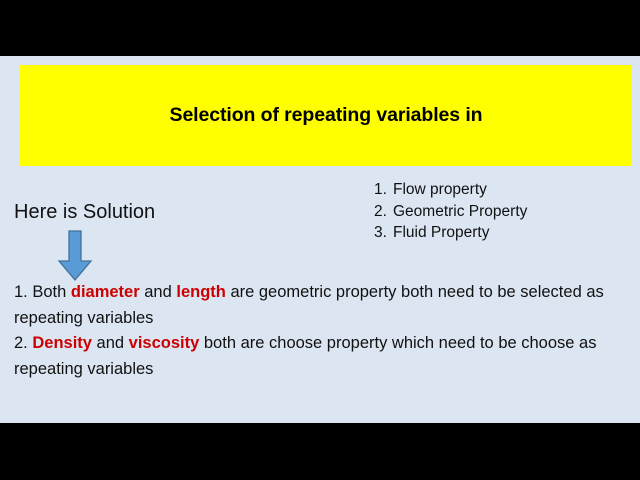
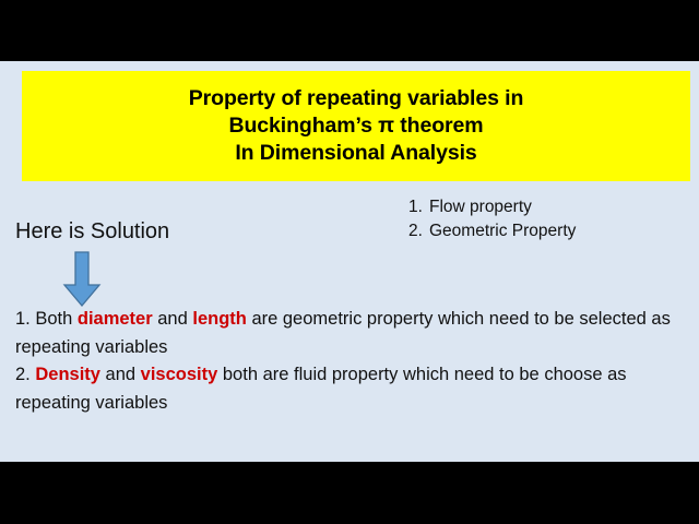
- Selection of repeating variables in
+ Property of repeating variables in
+ Buckingham’s π theorem
+ In Dimensional Analysis
  Here is Solution
  1.
  Flow property
  2.
  Geometric Property
- 3.
- Fluid Property
- 1. Both diameter and length are geometric property both need to be selected as repeating variables
+ 1. Both diameter and length are geometric property which need to be selected as repeating variables
- 2. Density and viscosity both are choose property which need to be choose as repeating variables
+ 2. Density and viscosity both are fluid property which need to be choose as repeating variables
